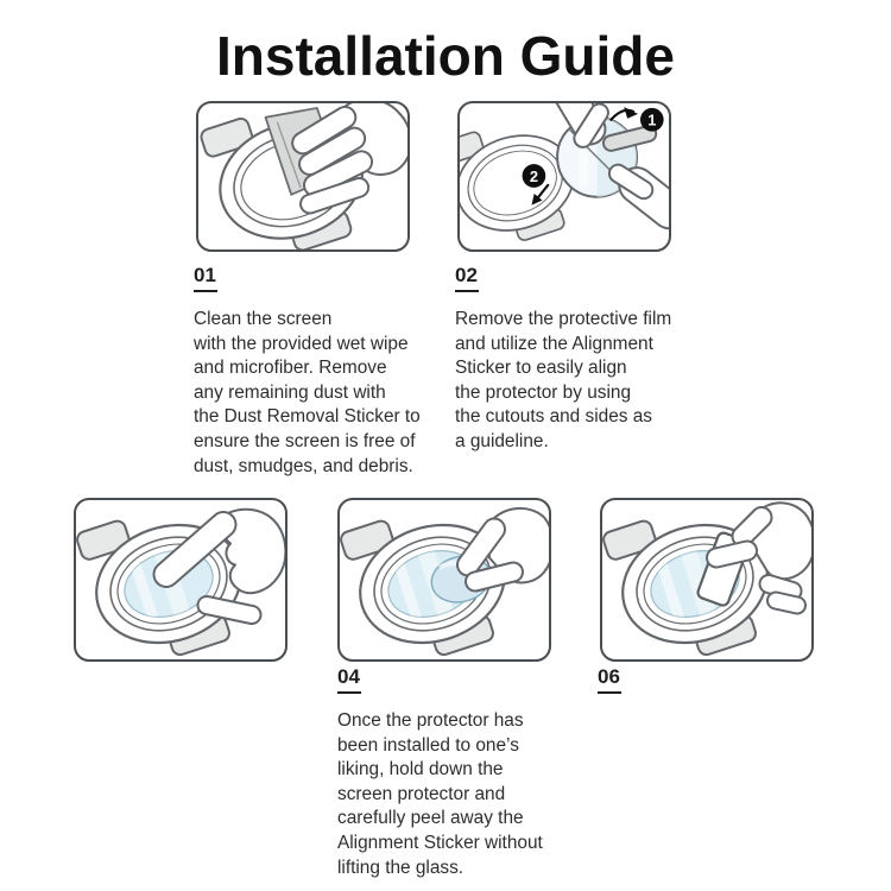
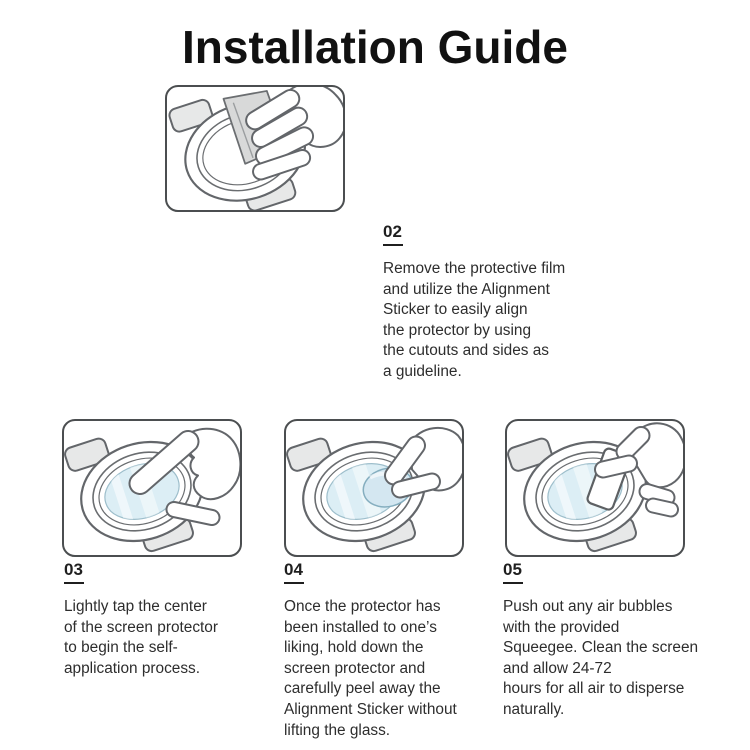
  Installation Guide
- 1
- 2
- 01
- Clean the screen
- with the provided wet wipe
- and microfiber. Remove
- any remaining dust with
- the Dust Removal Sticker to
- ensure the screen is free of
- dust, smudges, and debris.
  02
  Remove the protective film
  and utilize the Alignment
  Sticker to easily align
  the protector by using
  the cutouts and sides as
  a guideline.
+ 03
+ Lightly tap the center
+ of the screen protector
+ to begin the self-
+ application process.
  04
  Once the protector has
  been installed to one’s
  liking, hold down the
  screen protector and
  carefully peel away the
  Alignment Sticker without
  lifting the glass.
- 06
+ 05
+ Push out any air bubbles
+ with the provided
+ Squeegee. Clean the screen
+ and allow 24-72
+ hours for all air to disperse
+ naturally.
